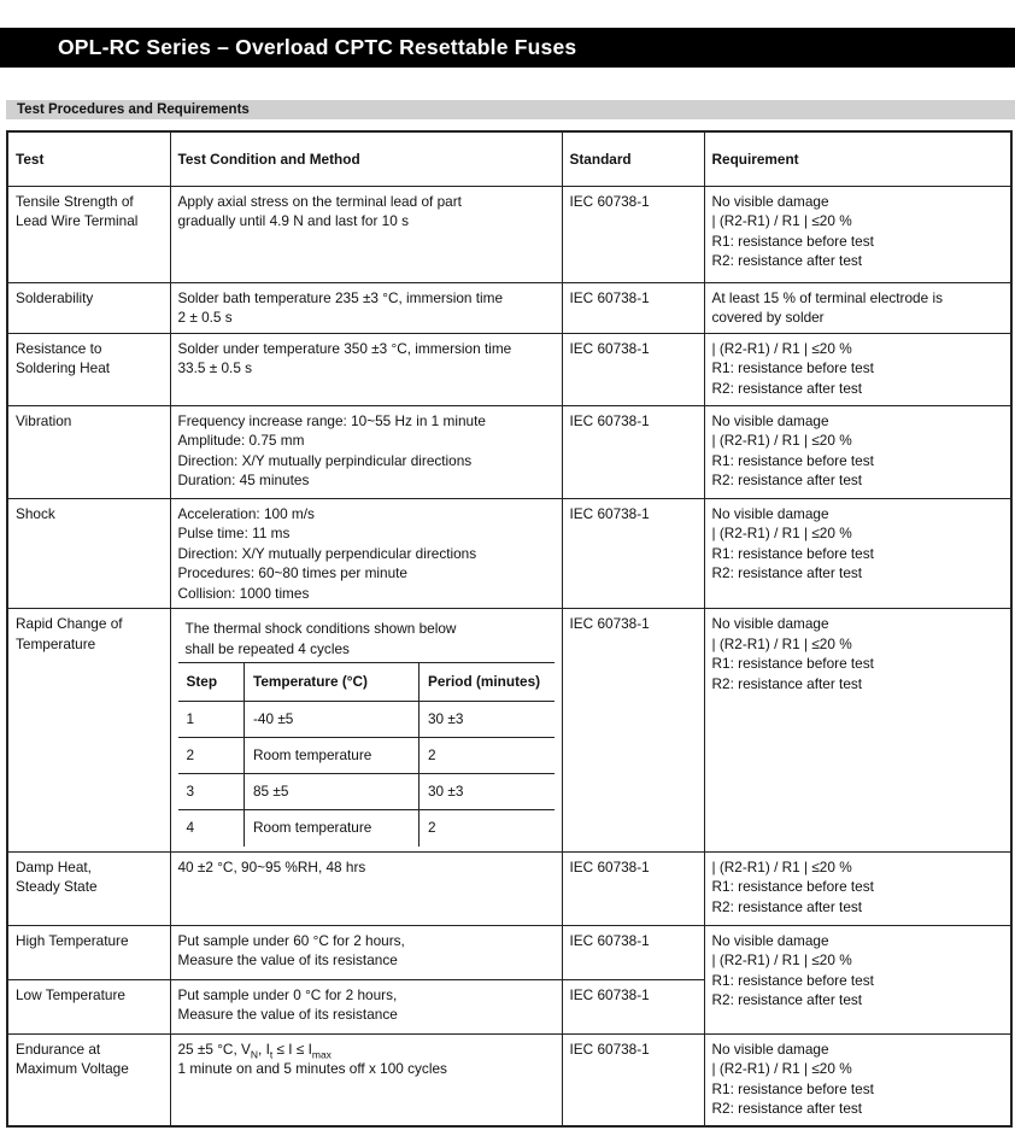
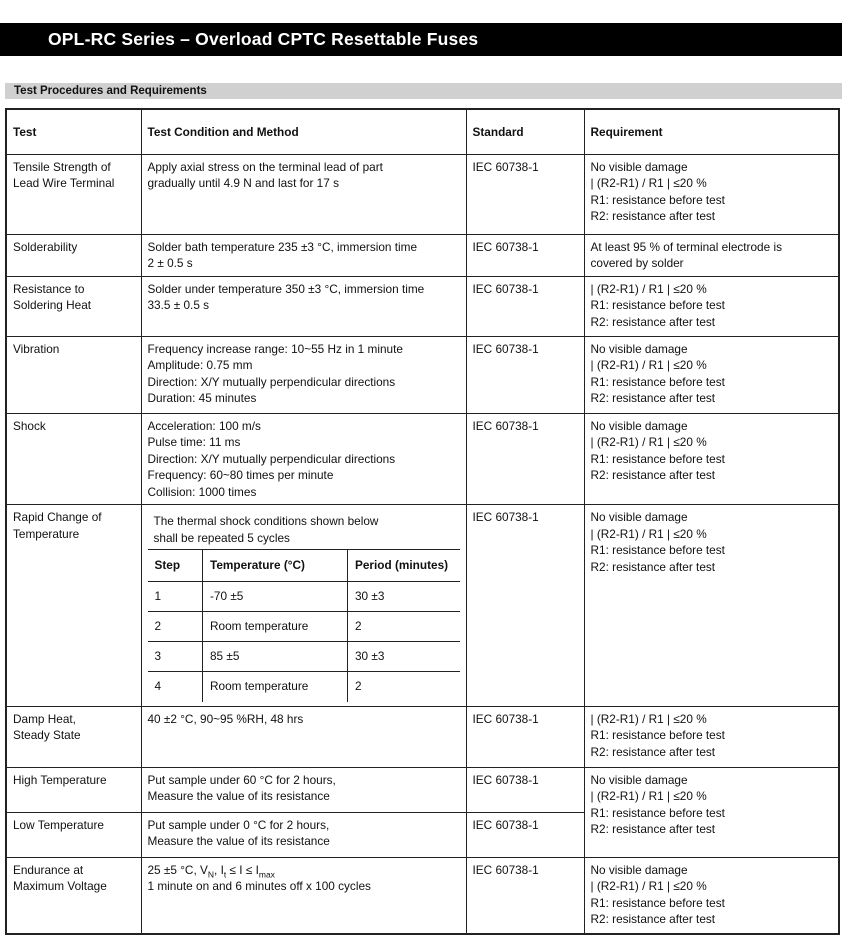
  OPL-RC Series – Overload CPTC Resettable Fuses
  Test Procedures and Requirements
  Test	Test Condition and Method	Standard	Requirement
- Tensile Strength of Lead Wire Terminal	Apply axial stress on the terminal lead of part gradually until 4.9 N and last for 10 s	IEC 60738-1	No visible damage | (R2-R1) / R1 | ≤20 % R1: resistance before test R2: resistance after test
+ Tensile Strength of Lead Wire Terminal	Apply axial stress on the terminal lead of part gradually until 4.9 N and last for 17 s	IEC 60738-1	No visible damage | (R2-R1) / R1 | ≤20 % R1: resistance before test R2: resistance after test
- Solderability	Solder bath temperature 235 ±3 °C, immersion time 2 ± 0.5 s	IEC 60738-1	At least 15 % of terminal electrode is covered by solder
+ Solderability	Solder bath temperature 235 ±3 °C, immersion time 2 ± 0.5 s	IEC 60738-1	At least 95 % of terminal electrode is covered by solder
  Resistance to Soldering Heat	Solder under temperature 350 ±3 °C, immersion time 33.5 ± 0.5 s	IEC 60738-1	| (R2-R1) / R1 | ≤20 % R1: resistance before test R2: resistance after test
- Vibration	Frequency increase range: 10~55 Hz in 1 minute Amplitude: 0.75 mm Direction: X/Y mutually perpindicular directions Duration: 45 minutes	IEC 60738-1	No visible damage | (R2-R1) / R1 | ≤20 % R1: resistance before test R2: resistance after test
+ Vibration	Frequency increase range: 10~55 Hz in 1 minute Amplitude: 0.75 mm Direction: X/Y mutually perpendicular directions Duration: 45 minutes	IEC 60738-1	No visible damage | (R2-R1) / R1 | ≤20 % R1: resistance before test R2: resistance after test
- Shock	Acceleration: 100 m/s Pulse time: 11 ms Direction: X/Y mutually perpendicular directions Procedures: 60~80 times per minute Collision: 1000 times	IEC 60738-1	No visible damage | (R2-R1) / R1 | ≤20 % R1: resistance before test R2: resistance after test
+ Shock	Acceleration: 100 m/s Pulse time: 11 ms Direction: X/Y mutually perpendicular directions Frequency: 60~80 times per minute Collision: 1000 times	IEC 60738-1	No visible damage | (R2-R1) / R1 | ≤20 % R1: resistance before test R2: resistance after test
- Rapid Change of Temperature	The thermal shock conditions shown below shall be repeated 4 cycles
+ Rapid Change of Temperature	The thermal shock conditions shown below shall be repeated 5 cycles
  Step	Temperature (°C)	Period (minutes)
- 1	-40 ±5	30 ±3
+ 1	-70 ±5	30 ±3
  2	Room temperature	2
  3	85 ±5	30 ±3
  4	Room temperature	2
  		IEC 60738-1	No visible damage | (R2-R1) / R1 | ≤20 % R1: resistance before test R2: resistance after test
  Damp Heat, Steady State	40 ±2 °C, 90~95 %RH, 48 hrs	IEC 60738-1	| (R2-R1) / R1 | ≤20 % R1: resistance before test R2: resistance after test
  High Temperature	Put sample under 60 °C for 2 hours, Measure the value of its resistance	IEC 60738-1	No visible damage | (R2-R1) / R1 | ≤20 % R1: resistance before test R2: resistance after test
  Low Temperature	Put sample under 0 °C for 2 hours, Measure the value of its resistance	IEC 60738-1
- Endurance at Maximum Voltage	25 ±5 °C, VN, It ≤ I ≤ Imax1 minute on and 5 minutes off x 100 cycles	IEC 60738-1	No visible damage | (R2-R1) / R1 | ≤20 % R1: resistance before test R2: resistance after test
+ Endurance at Maximum Voltage	25 ±5 °C, VN, It ≤ I ≤ Imax1 minute on and 6 minutes off x 100 cycles	IEC 60738-1	No visible damage | (R2-R1) / R1 | ≤20 % R1: resistance before test R2: resistance after test
